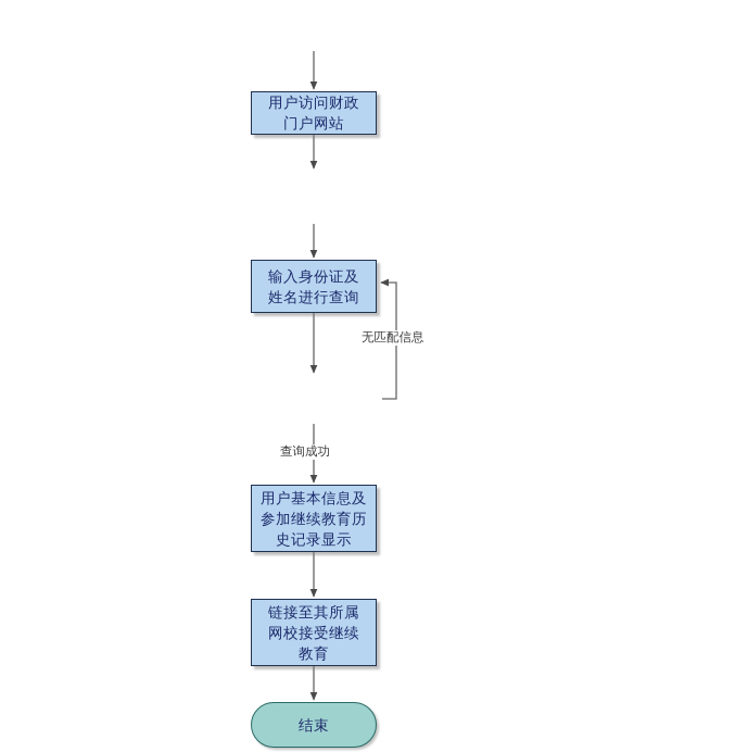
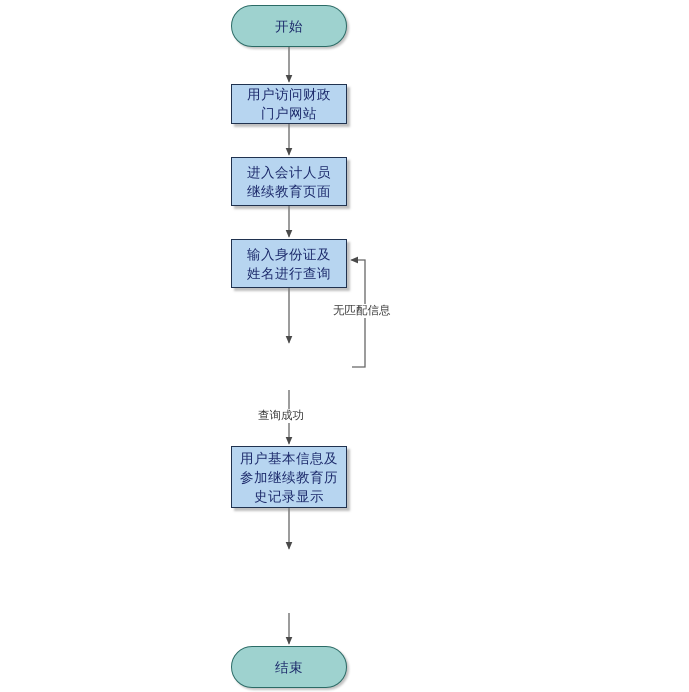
+ 开始
  用户访问财政
  门户网站
+ 进入会计人员
+ 继续教育页面
  输入身份证及
  姓名进行查询
  用户基本信息及
  参加继续教育历
  史记录显示
- 链接至其所属
- 网校接受继续
- 教育
  结束
  无匹配信息
  查询成功
